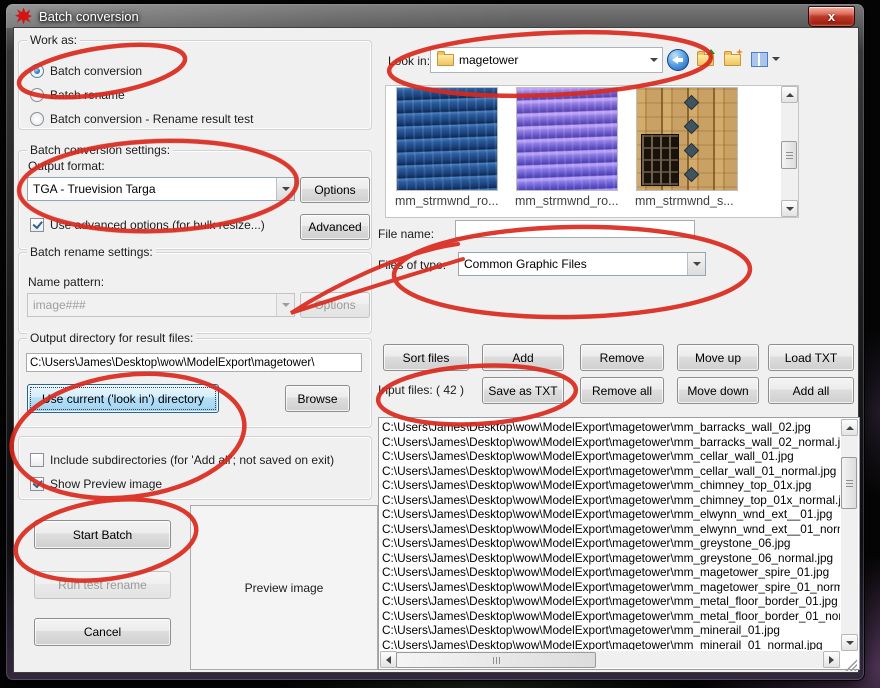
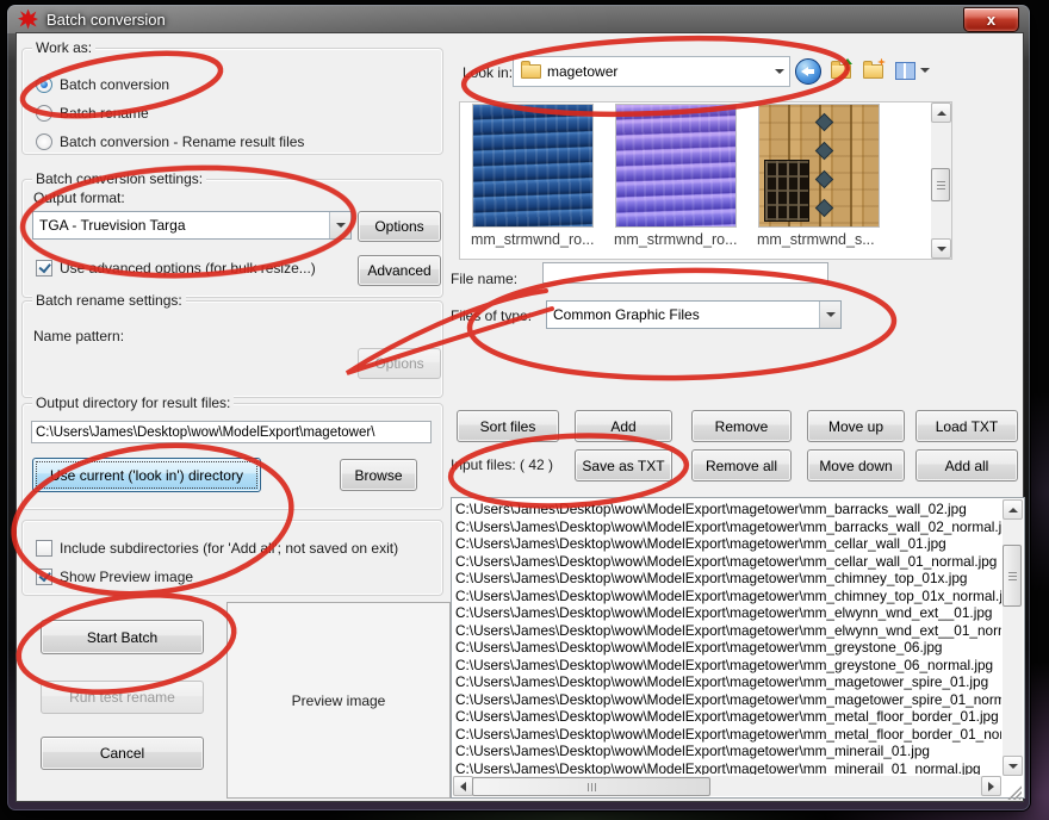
  Batch conversion
  x
  Work as:
  Batch conversion
- Batch conversion - Rename result test
+ Batch conversion - Rename result files
  Batch corsion settings:
  Otput format:
  TGA - Truevision Targa
  Options
  Usvanced options (for busize...)
  Advanced
  Batch rename settings:
  Name pattern:
- image###
  ptions
  Output directory for result files:
  C:\Users\James\Desktop\wow\ModelExport\magetower\
  se current ('look in') directory
  Browse
  Include subdirectories (for 'Add a'; not saved on exit)
  Show Preview image
  Start Batch
  Run test rename
  Cancel
  Preview image
  Lok in:
  magetower
  mm_strmwnd_ro...
  mm_strmwnd_ro...
  mm_strmwnd_s...
  File name:
  Common Graphic Files
  Sort files
  Add
  Remove
  Move up
  Load TXT
  Iput files: ( 42 )
  Save as TXT
  Remove all
  Move down
  Add all
  C:\Users\James\Desktop\wow\ModelExport\magetower\mm_barracks_wall_02.jpg
  C:\Users\James\Desktop\wow\ModelExport\magetower\mm_barracks_wall_02_normal.j
  C:\Users\James\Desktop\wow\ModelExport\magetower\mm_cellar_wall_01.jpg
  C:\Users\James\Desktop\wow\ModelExport\magetower\mm_cellar_wall_01_normal.jpg
  C:\Users\James\Desktop\wow\ModelExport\magetower\mm_chimney_top_01x.jpg
  C:\Users\James\Desktop\wow\ModelExport\magetower\mm_chimney_top_01x_normal.j
  C:\Users\James\Desktop\wow\ModelExport\magetower\mm_elwynn_wnd_ext__01.jpg
  C:\Users\James\Desktop\wow\ModelExport\magetower\mm_elwynn_wnd_ext__01_nor
  C:\Users\James\Desktop\wow\ModelExport\magetower\mm_greystone_06.jpg
  C:\Users\James\Desktop\wow\ModelExport\magetower\mm_greystone_06_normal.jpg
  C:\Users\James\Desktop\wow\ModelExport\magetower\mm_magetower_spire_01.jpg
  C:\Users\James\Desktop\wow\ModelExport\magetower\mm_magetower_spire_01_norm
  C:\Users\James\Desktop\wow\ModelExport\magetower\mm_metal_floor_border_01.jpg
  C:\Users\James\Desktop\wow\ModelExport\magetower\mm_metal_floor_border_01_no
  C:\Users\James\Desktop\wow\ModelExport\magetower\mm_minerail_01.jpg
  C:\Users\James\Desktop\wow\ModelExport\magetower\mm_minerail_01_normal.jpg
